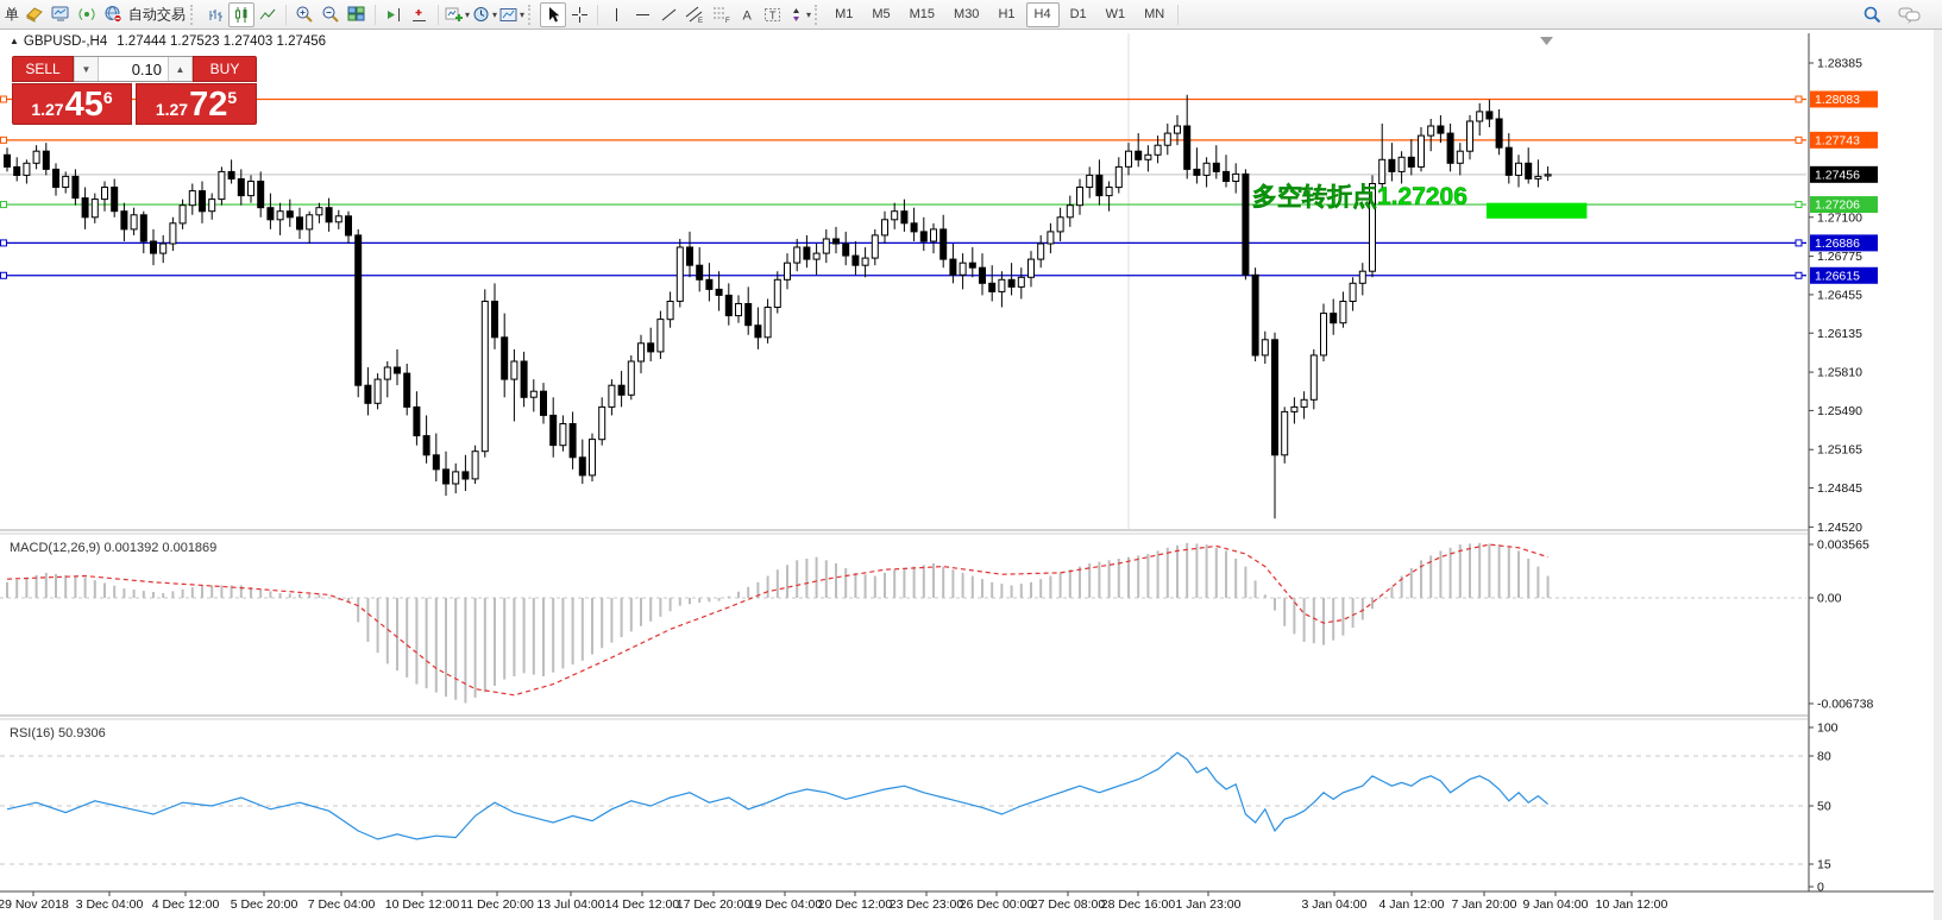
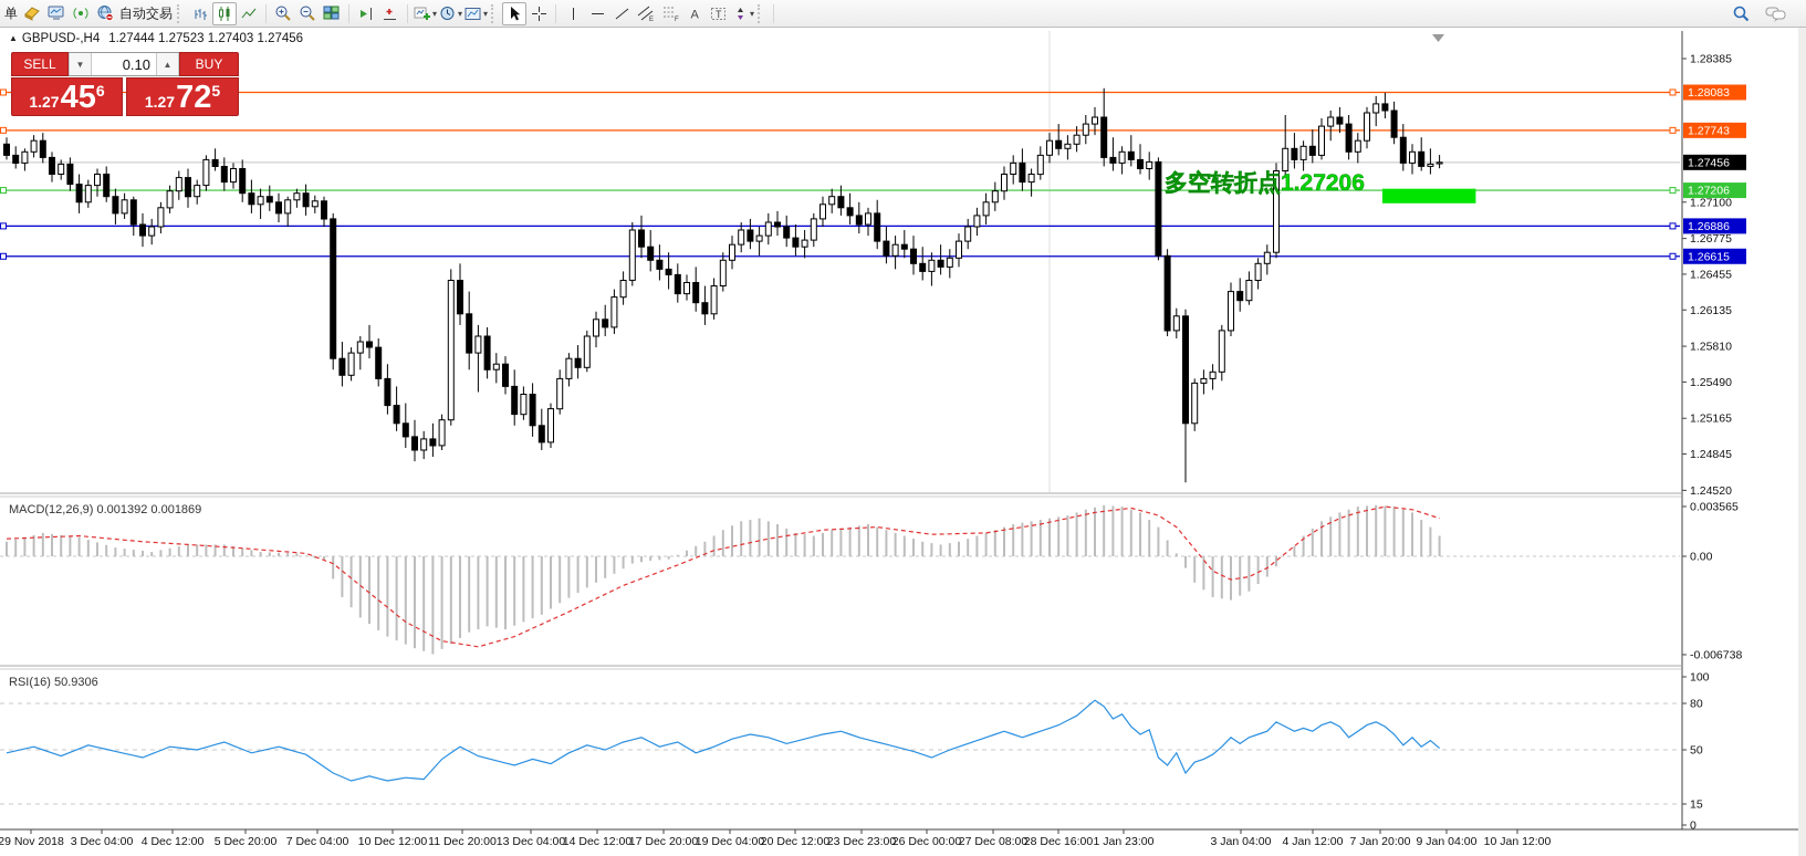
  单
  自动交易
  ▾
  ▾
  ▾
  A
  T
  ▾
- M1
- M5
- M15
- M30
- H1
- H4
- D1
- W1
- MN
  ▲ GBPUSD-,H4 1.27444 1.27523 1.27403 1.27456
  SELL
  ▼
  0.10
  ▲
  BUY
  1.27
  45
  6
  1.27
  72
  5
  多空转折点1.27206
  MACD(12,26,9) 0.001392 0.001869
  RSI(16) 50.9306
  1.28385
  1.27100
  1.26775
  1.26455
  1.26135
  1.25810
  1.25490
  1.25165
  1.24845
  1.24520
  1.28083
  1.27743
  1.27456
  1.27206
  1.26886
  1.26615
  0.003565
  0.00
  -0.006738
  100
  80
  50
  15
  0
  29 Nov 2018
  3 Dec 04:00
  4 Dec 12:00
  5 Dec 20:00
  7 Dec 04:00
  10 Dec 12:00
  11 Dec 20:00
- 13 Jul 04:00
+ 13 Dec 04:00
  14 Dec 12:00
  17 Dec 20:00
  19 Dec 04:00
  20 Dec 12:00
  23 Dec 23:00
  26 Dec 00:00
  27 Dec 08:00
  28 Dec 16:00
  1 Jan 23:00
  3 Jan 04:00
  4 Jan 12:00
  7 Jan 20:00
  9 Jan 04:00
  10 Jan 12:00
